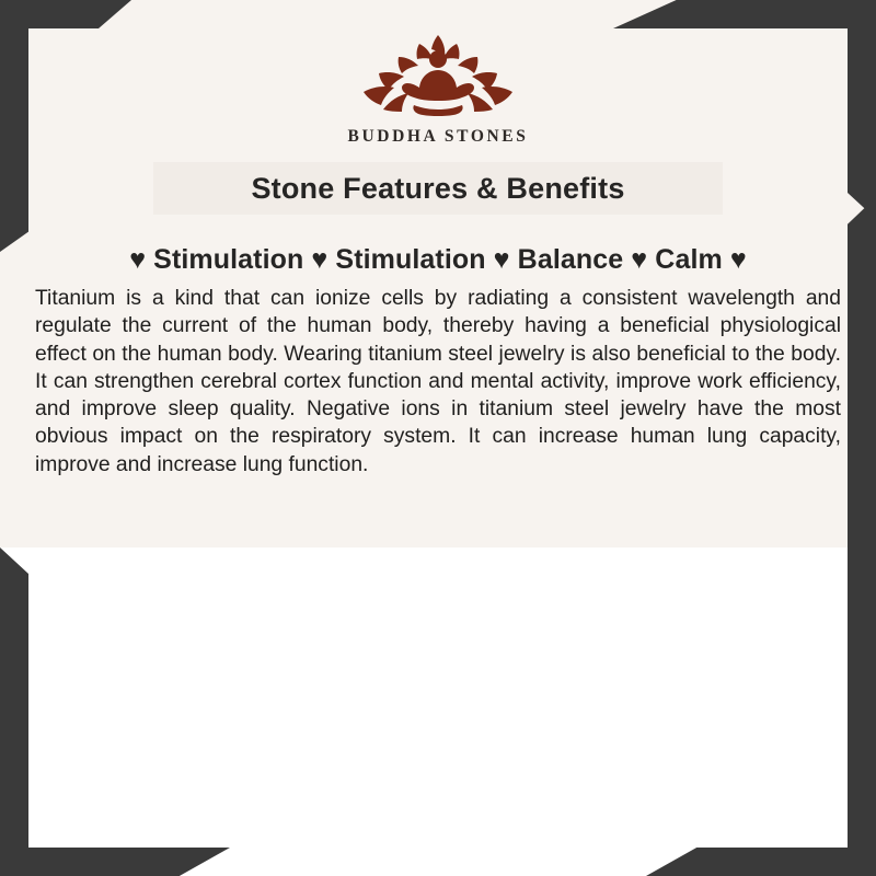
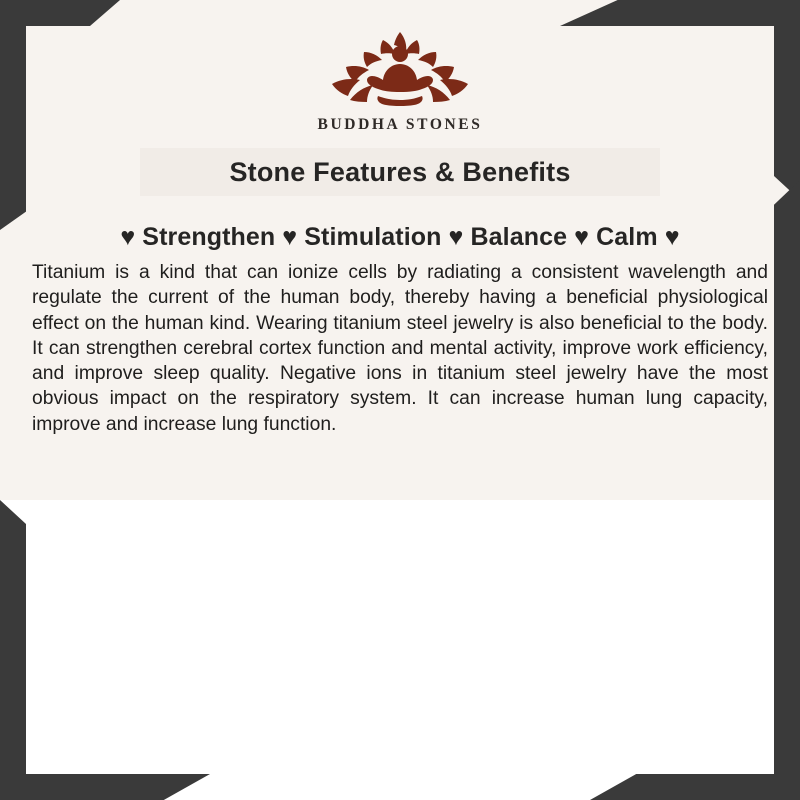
  BUDDHA STONES
  Stone Features & Benefits
- ♥ Stimulation ♥ Stimulation ♥ Balance ♥ Calm ♥
+ ♥ Strengthen ♥ Stimulation ♥ Balance ♥ Calm ♥
- Titanium is a kind that can ionize cells by radiating a consistent wavelength and regulate the current of the human body, thereby having a beneficial physiological effect on the human body. Wearing titanium steel jewelry is also beneficial to the body. It can strengthen cerebral cortex function and mental activity, improve work efficiency, and improve sleep quality. Negative ions in titanium steel jewelry have the most obvious impact on the respiratory system. It can increase human lung capacity, improve and increase lung function.
+ Titanium is a kind that can ionize cells by radiating a consistent wavelength and regulate the current of the human body, thereby having a beneficial physiological effect on the human kind. Wearing titanium steel jewelry is also beneficial to the body. It can strengthen cerebral cortex function and mental activity, improve work efficiency, and improve sleep quality. Negative ions in titanium steel jewelry have the most obvious impact on the respiratory system. It can increase human lung capacity, improve and increase lung function.
